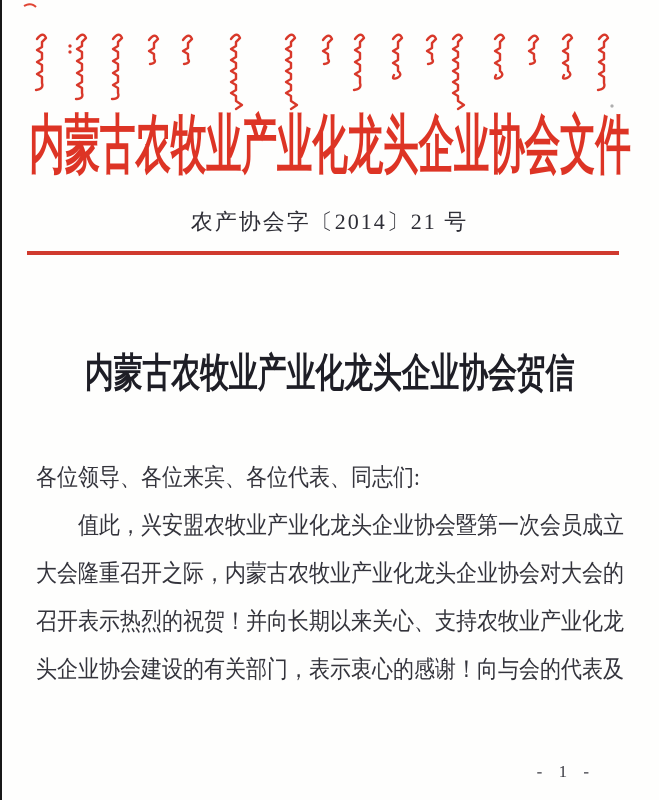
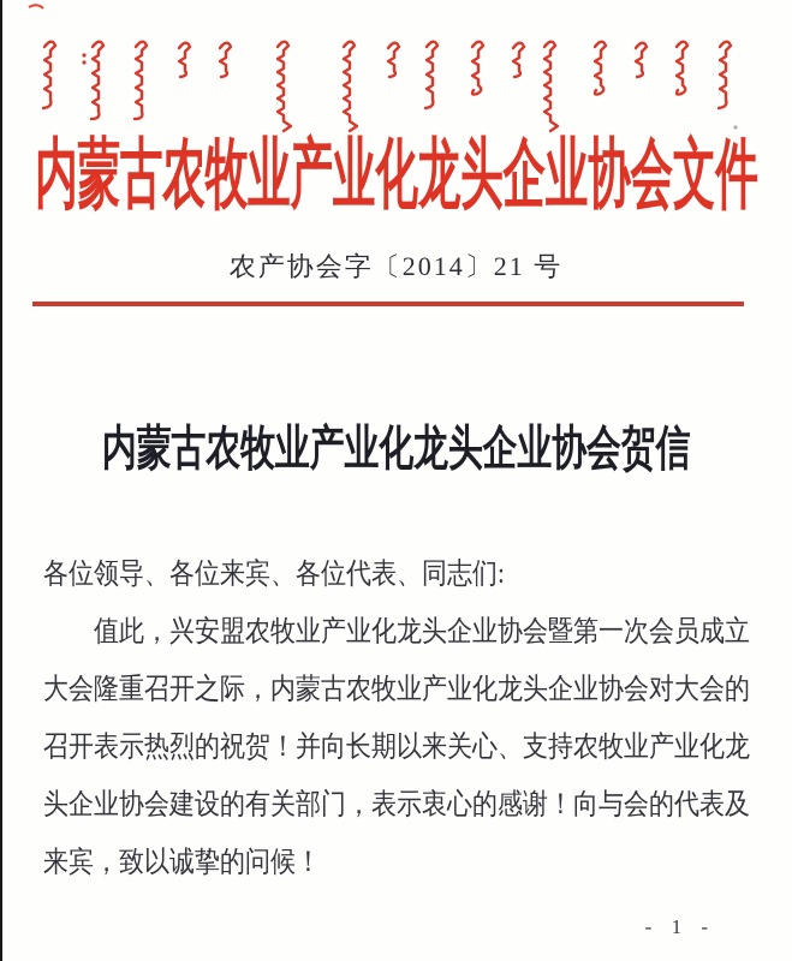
  内蒙古农牧业产业化龙头企业协会文件
  农产协会字〔2014〕21 号
  内蒙古农牧业产业化龙头企业协会贺信
  各位领导、各位来宾、各位代表、同志们:
  值此，兴安盟农牧业产业化龙头企业协会暨第一次会员成立
  大会隆重召开之际，内蒙古农牧业产业化龙头企业协会对大会的
  召开表示热烈的祝贺！并向长期以来关心、支持农牧业产业化龙
  头企业协会建设的有关部门，表示衷心的感谢！向与会的代表及
+ 来宾，致以诚挚的问候！
  - 1 -
